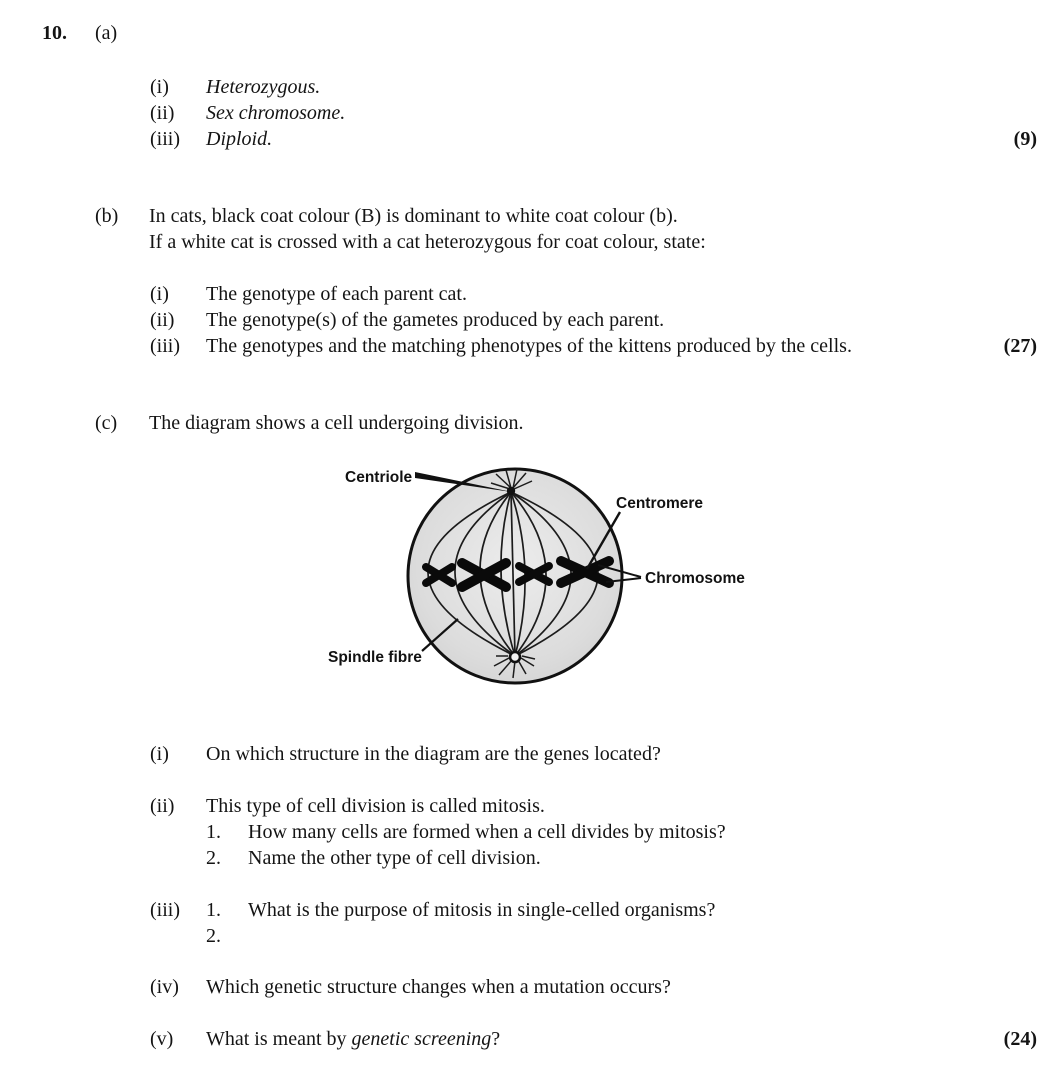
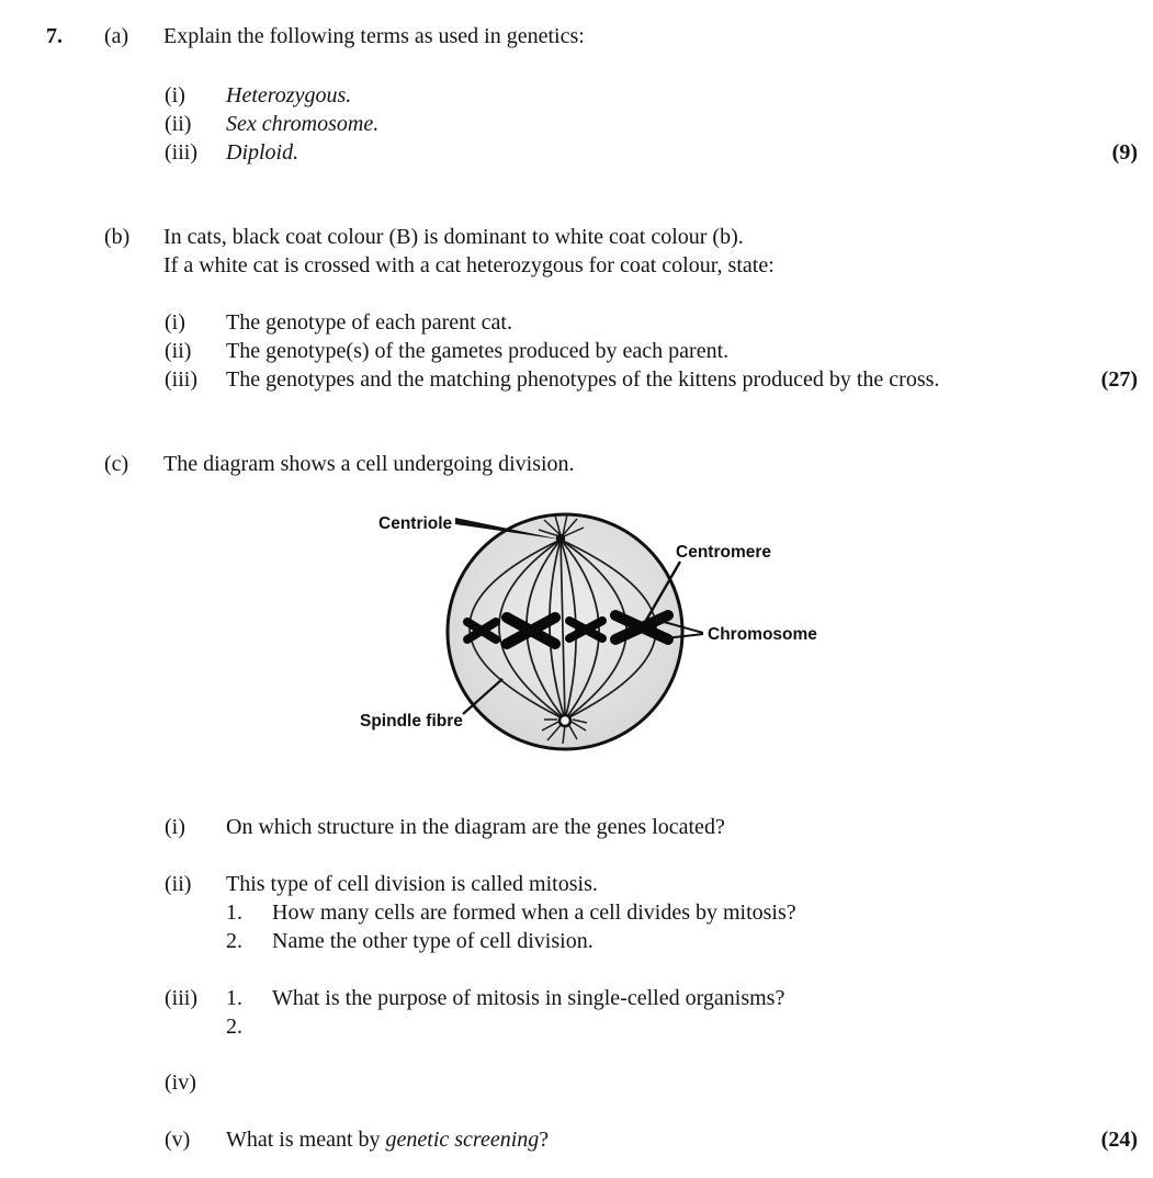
- 10.
+ 7.
  (a)
+ Explain the following terms as used in genetics:
  (i)
  Heterozygous.
  (ii)
  Sex chromosome.
  (iii)
  Diploid.
  (9)
  (b)
  In cats, black coat colour (B) is dominant to white coat colour (b).
  If a white cat is crossed with a cat heterozygous for coat colour, state:
  (i)
  The genotype of each parent cat.
  (ii)
  The genotype(s) of the gametes produced by each parent.
  (iii)
- The genotypes and the matching phenotypes of the kittens produced by the cells.
+ The genotypes and the matching phenotypes of the kittens produced by the cross.
  (27)
  (c)
  The diagram shows a cell undergoing division.
  Centriole
  Centromere
  Chromosome
  Spindle fibre
  (i)
  On which structure in the diagram are the genes located?
  (ii)
  This type of cell division is called mitosis.
  1.
  How many cells are formed when a cell divides by mitosis?
  2.
  Name the other type of cell division.
  (iii)
  1.
  What is the purpose of mitosis in single-celled organisms?
  2.
  (iv)
- Which genetic structure changes when a mutation occurs?
  (v)
  What is meant by genetic screening?
  (24)
